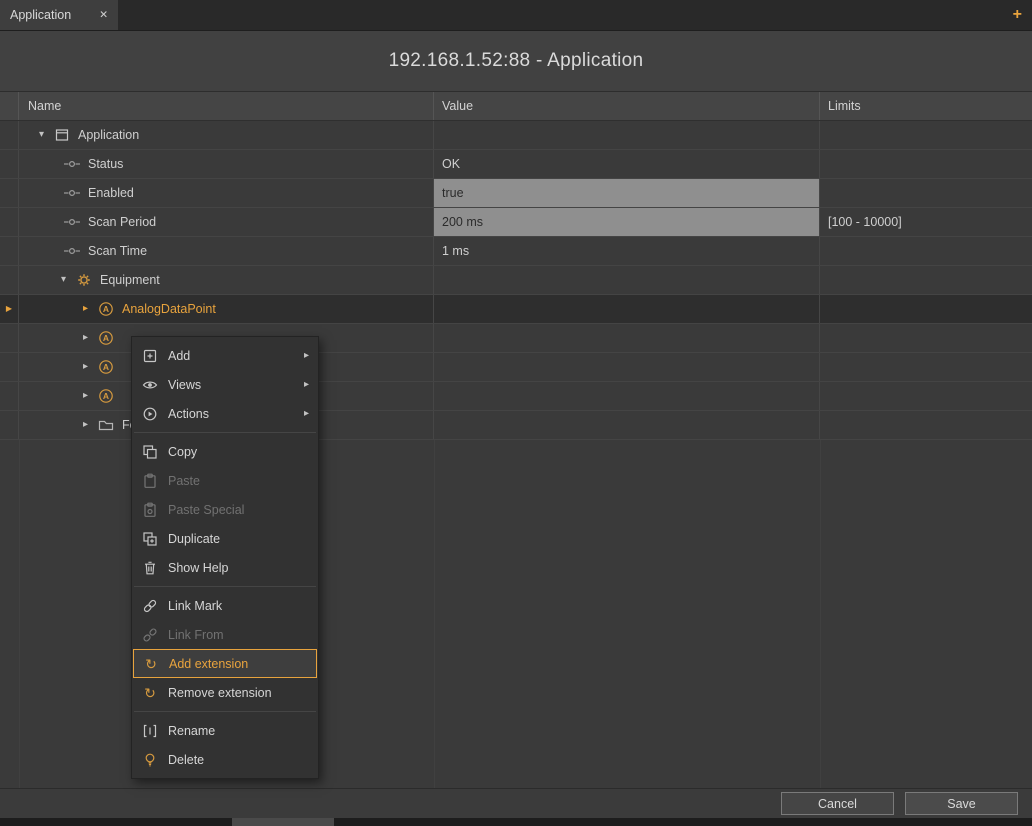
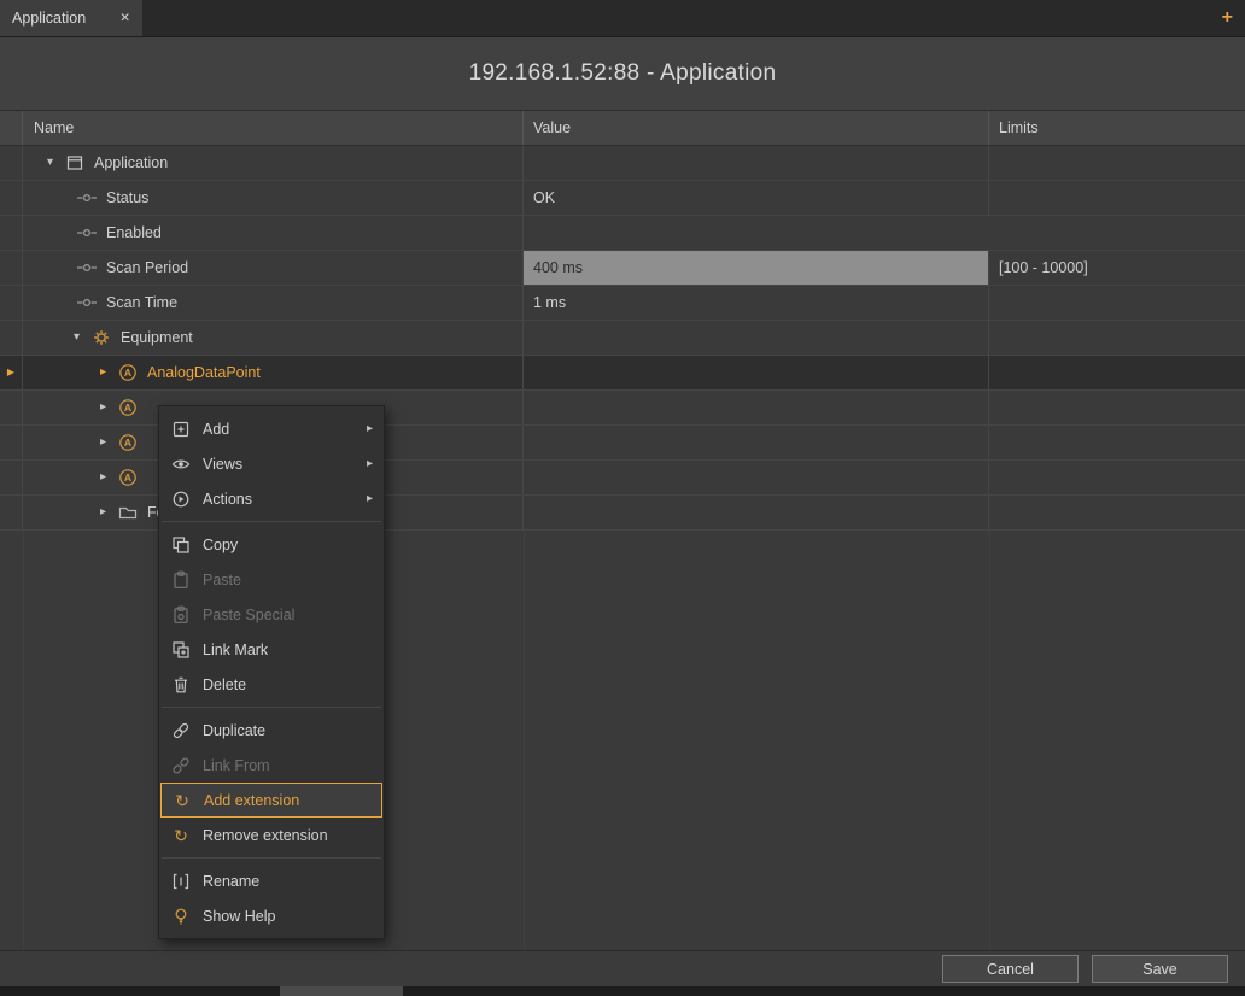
  Application
  ✕
  +
  192.168.1.52:88 - Application
  Name
  Value
  Limits
  ▾
  Application
  Status
  OK
  Enabled
- true
  Scan Period
- 200 ms
+ 400 ms
  [100 - 10000]
  Scan Time
  1 ms
  ▾
  Equipment
  ▶
  ▸
  A
  AnalogDataPoint
  ▸
  A
  ▸
  A
  ▸
  A
  ▸
  Add
  ▸
  Views
  ▸
  Actions
  ▸
  Copy
  Paste
  Paste Special
- Duplicate
+ Link Mark
- Show Help
+ Delete
- Link Mark
+ Duplicate
  Link From
  ↻
  Add extension
  ↻
  Remove extension
  Rename
- Delete
+ Show Help
  Cancel
  Save
